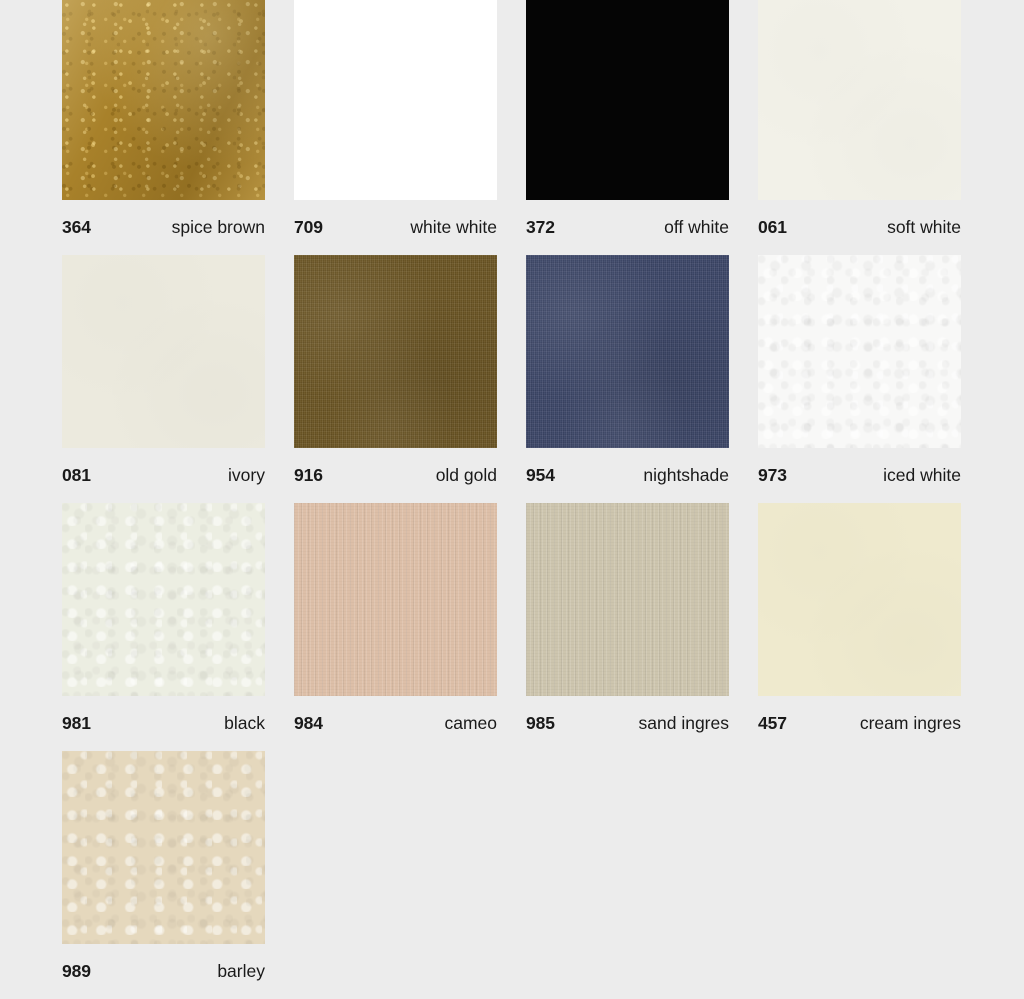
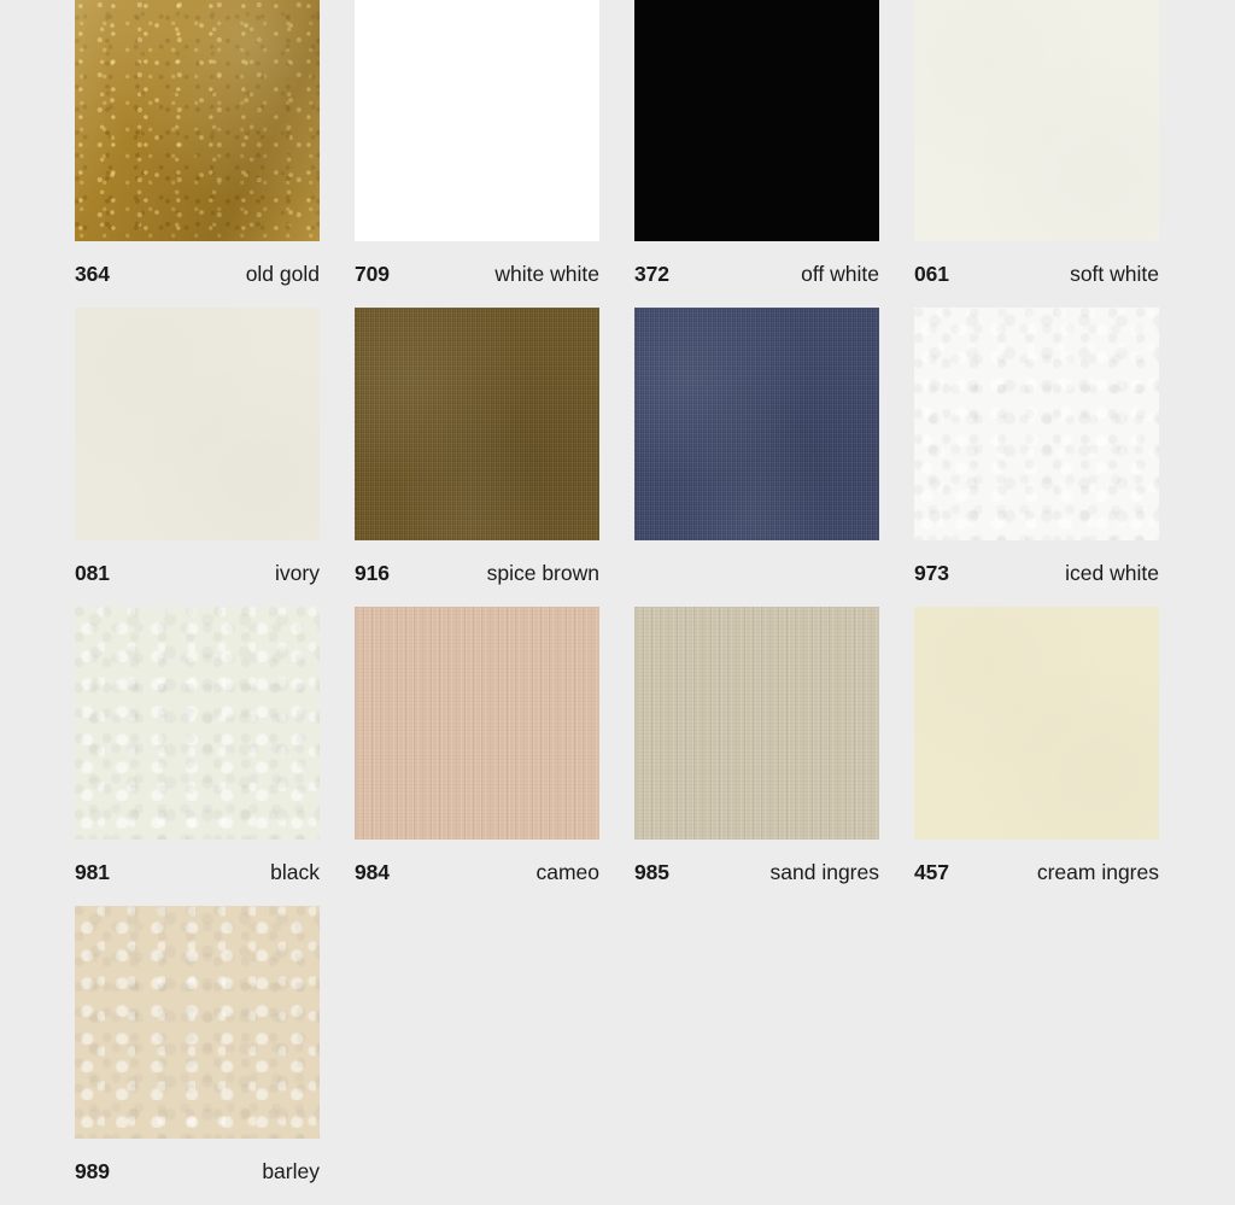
  364
- spice brown
+ old gold
  709
  white white
  372
  off white
  061
  soft white
  081
  ivory
  916
- old gold
+ spice brown
- 954
- nightshade
  973
  iced white
  981
  black
  984
  cameo
  985
  sand ingres
  457
  cream ingres
  989
  barley
